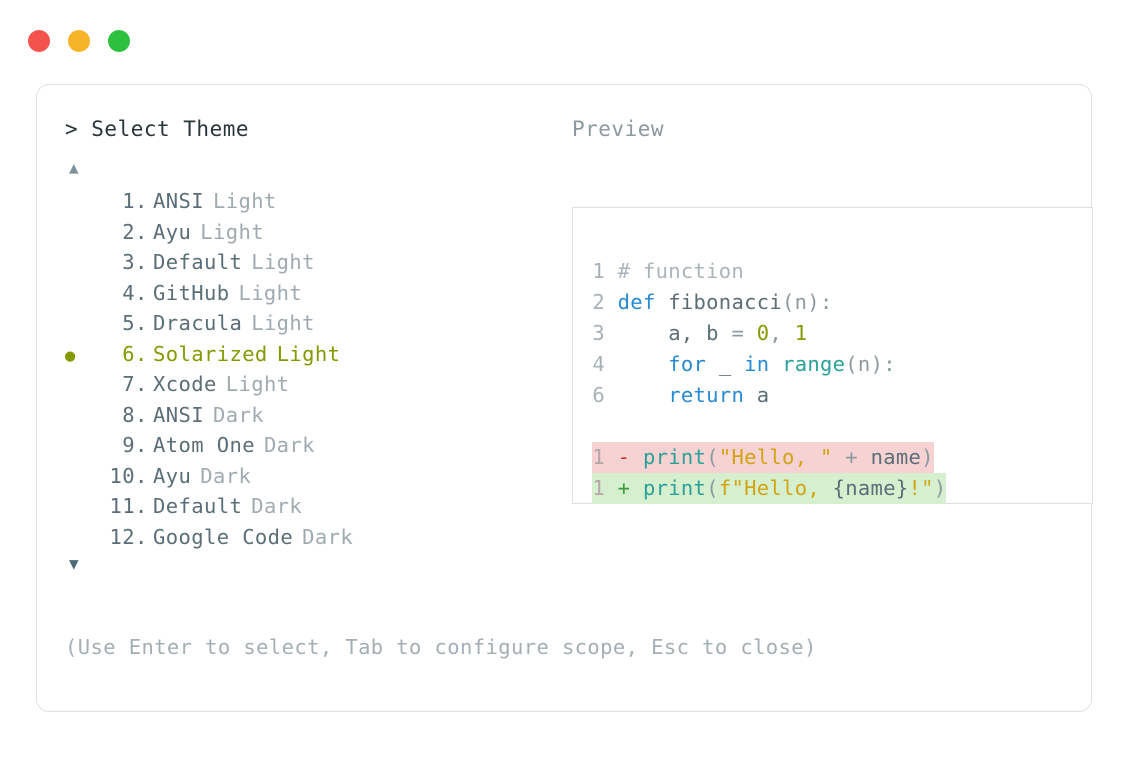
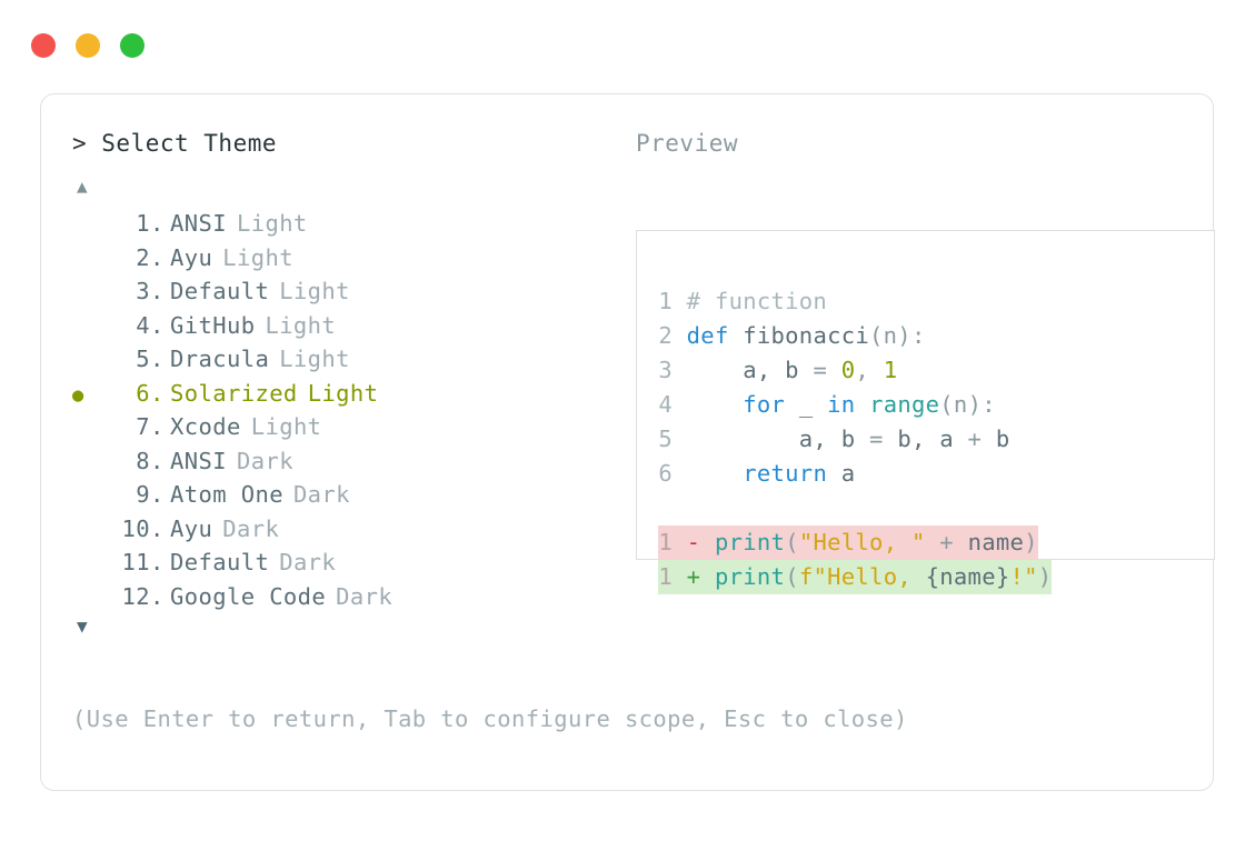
  > Select Theme
  Preview
  ▲
  1
  .
  ANSI
  Light
  2
  .
  Ayu
  Light
  3
  .
  Default
  Light
  4
  .
  GitHub
  Light
  5
  .
  Dracula
  Light
  ●
  6
  .
  Solarized
  Light
  7
  .
  Xcode
  Light
  8
  .
  ANSI
  Dark
  9
  .
  Atom One
  Dark
  10
  .
  Ayu
  Dark
  11
  .
  Default
  Dark
  12
  .
  Google Code
  Dark
  ▼
  1 # function
  2 def fibonacci(n):
  3 a, b = 0, 1
  4 for _ in range(n):
+ 5 a, b = b, a + b
  6 return a
  1 - print("Hello, " + name)
  1 + print(f"Hello, {name}!")
- (Use Enter to select, Tab to configure scope, Esc to close)
+ (Use Enter to return, Tab to configure scope, Esc to close)
